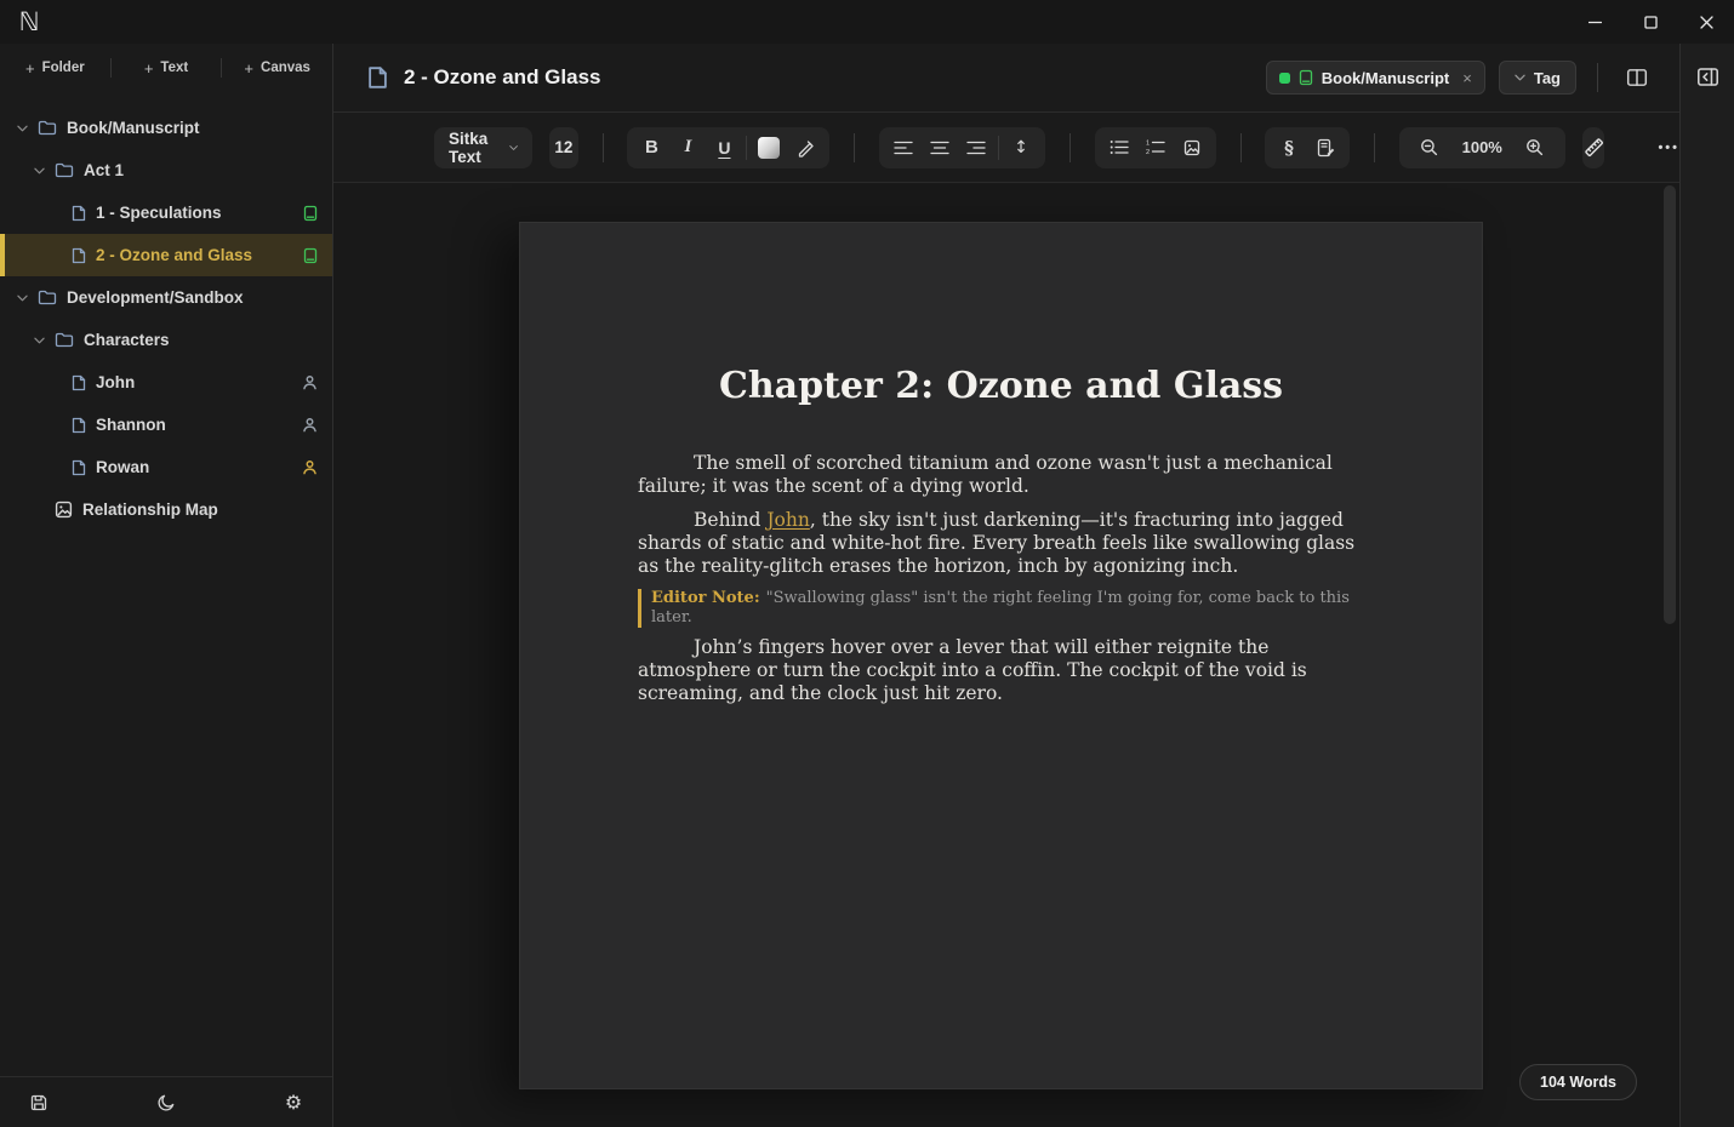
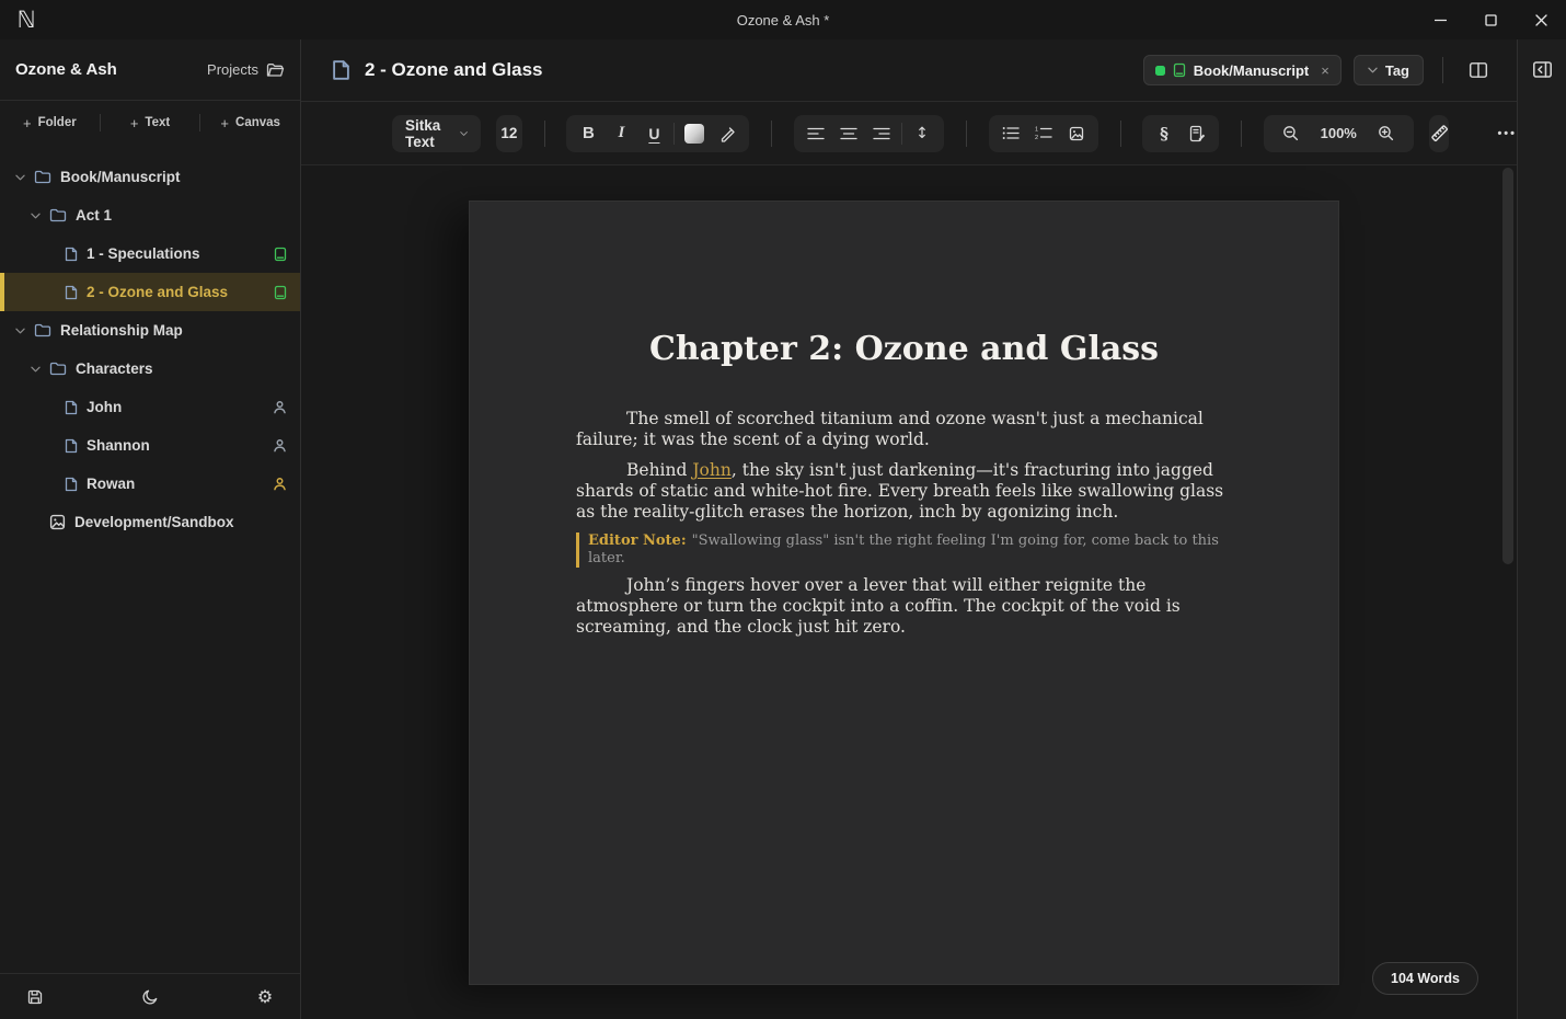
  ℕ
+ Ozone & Ash *
+ Ozone & Ash
+ Projects
  +
  Folder
  +
  Text
  +
  Canvas
  Book/Manuscript
  Act 1
  1 - Speculations
  2 - Ozone and Glass
- Development/Sandbox
+ Relationship Map
  Characters
  John
  Shannon
  Rowan
- Relationship Map
+ Development/Sandbox
  ⚙
  2 - Ozone and Glass
  Book/Manuscript
  ×
  Tag
  Sitka Text
  12
  B
  I
  U
  ↕
  §
  100%
  •••
  Chapter 2: Ozone and Glass
  The smell of scorched titanium and ozone wasn't just a mechanical failure; it was the scent of a dying world.
  Behind John, the sky isn't just darkening—it's fracturing into jagged shards of static and white-hot fire. Every breath feels like swallowing glass as the reality-glitch erases the horizon, inch by agonizing inch.
  Editor Note: "Swallowing glass" isn't the right feeling I'm going for, come back to this later.
  John’s fingers hover over a lever that will either reignite the atmosphere or turn the cockpit into a coffin. The cockpit of the void is screaming, and the clock just hit zero.
  104 Words
